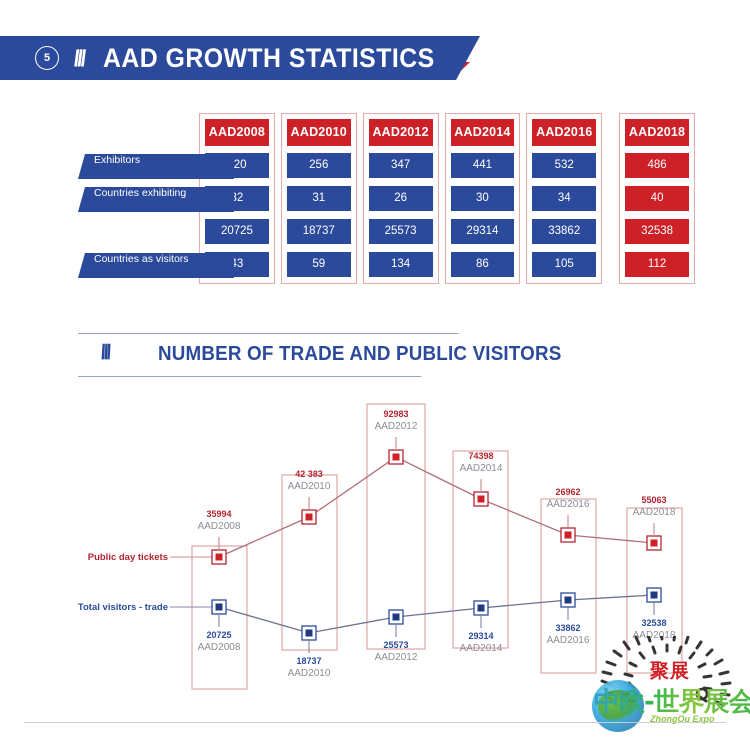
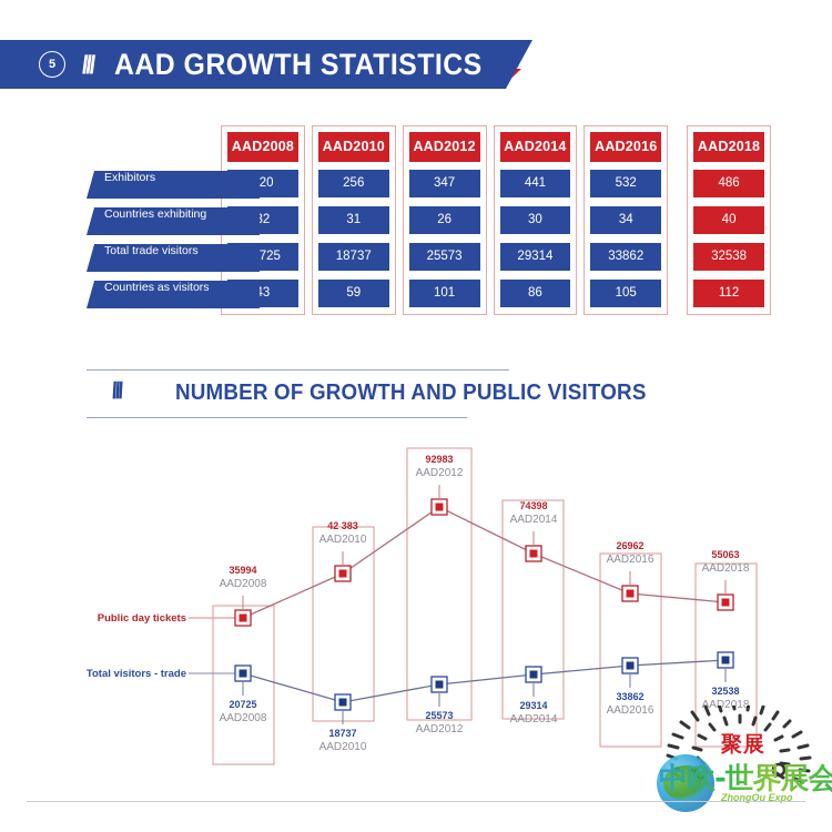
  5
  AAD GROWTH STATISTICS
- 	AAD2008 20 2 20725 3	AAD2010 256 31 18737 59	AAD2012 347 26 25573 134	AAD2014 441 30 29314 86	AAD2016 532 34 33862 105	AAD2018 486 40 32538 112
+ 	AAD2008 20 2 725 3	AAD2010 256 31 18737 59	AAD2012 347 26 25573 101	AAD2014 441 30 29314 86	AAD2016 532 34 33862 105	AAD2018 486 40 32538 112
  Exhibitors
  Countries exhibiting
+ Total trade visitors
  Countries as visitors
- NUMBER OF TRADE AND PUBLIC VISITORS
+ NUMBER OF GROWTH AND PUBLIC VISITORS
  Public day tickets
  Total visitors - trade
  35994
  AAD2008
  42 383
  AAD2010
  92983
  AAD2012
  74398
  AAD2014
  26962
  AAD2016
  55063
  AAD2018
  20725
  AAD2008
  18737
  AAD2010
  25573
  AAD2012
  29314
  AAD2014
  33862
  AAD2016
  32538
  AAD2018
  聚展
  中欧-世界展会
  ZhongOu Expo
